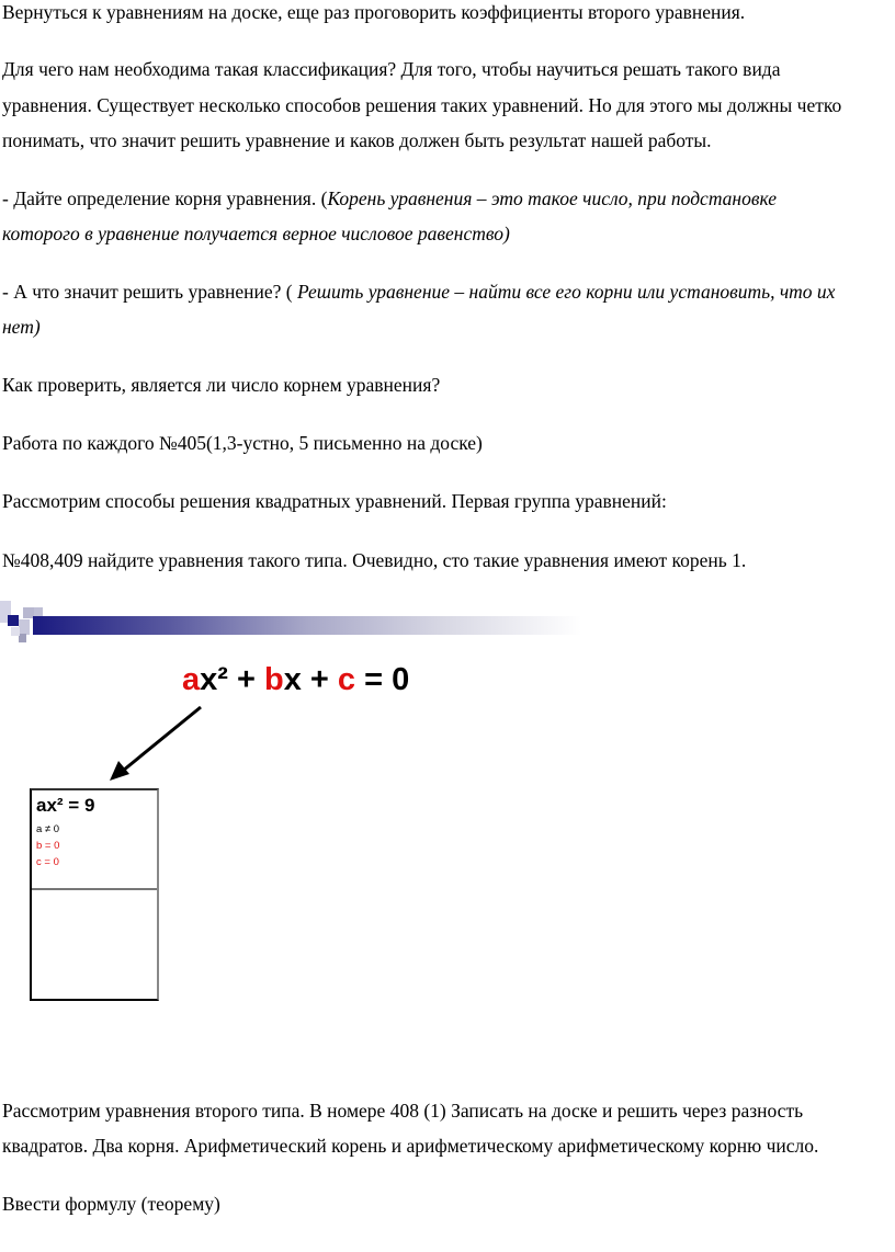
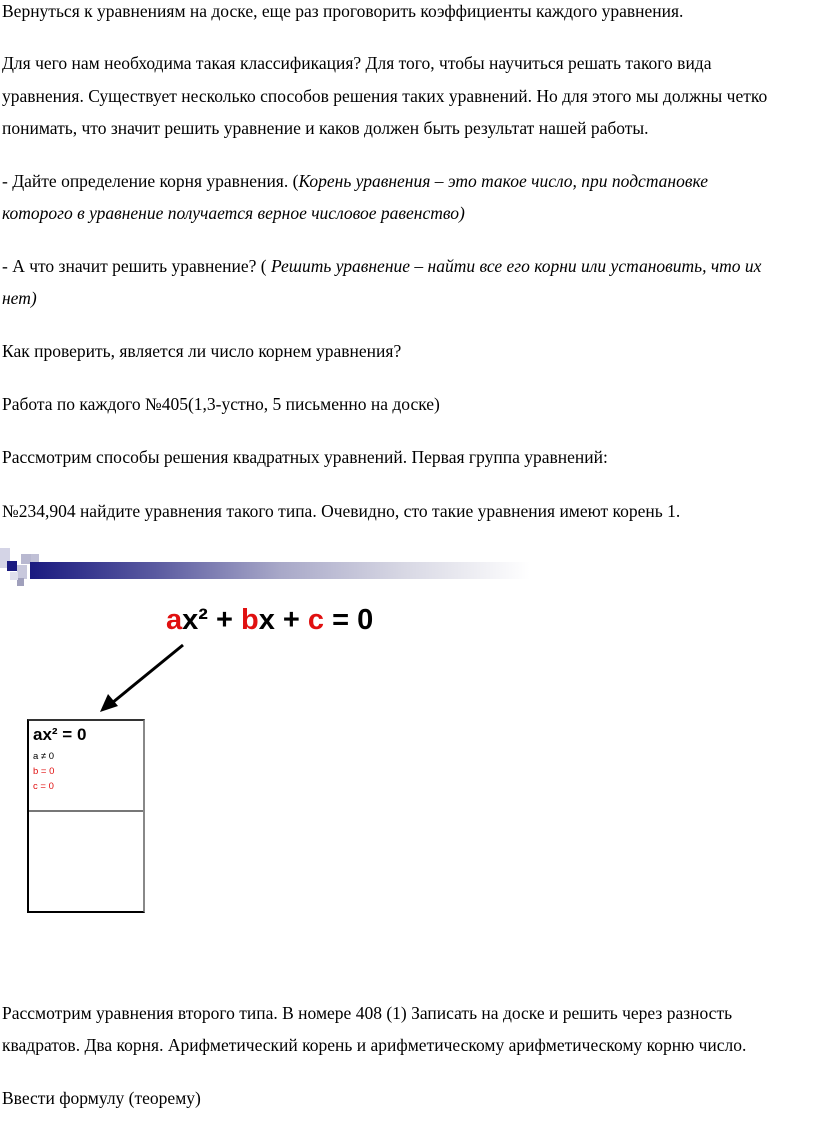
- Вернуться к уравнениям на доске, еще раз проговорить коэффициенты второго уравнения.
+ Вернуться к уравнениям на доске, еще раз проговорить коэффициенты каждого уравнения.
  Для чего нам необходима такая классификация? Для того, чтобы научиться решать такого вида
  уравнения. Существует несколько способов решения таких уравнений. Но для этого мы должны четко
  понимать, что значит решить уравнение и каков должен быть результат нашей работы.
  - Дайте определение корня уравнения. (Корень уравнения – это такое число, при подстановке
  которого в уравнение получается верное числовое равенство)
  - А что значит решить уравнение? ( Решить уравнение – найти все его корни или установить, что их
  нет)
  Как проверить, является ли число корнем уравнения?
  Работа по каждого №405(1,3-устно, 5 письменно на доске)
  Рассмотрим способы решения квадратных уравнений. Первая группа уравнений:
- №408,409 найдите уравнения такого типа. Очевидно, сто такие уравнения имеют корень 1.
+ №234,904 найдите уравнения такого типа. Очевидно, сто такие уравнения имеют корень 1.
  ax² + bx + c = 0
- ax² = 9
+ ax² = 0
  a ≠ 0
  b = 0
  c = 0
  Рассмотрим уравнения второго типа. В номере 408 (1) Записать на доске и решить через разность
  квадратов. Два корня. Арифметический корень и арифметическому арифметическому корню число.
  Ввести формулу (теорему)
